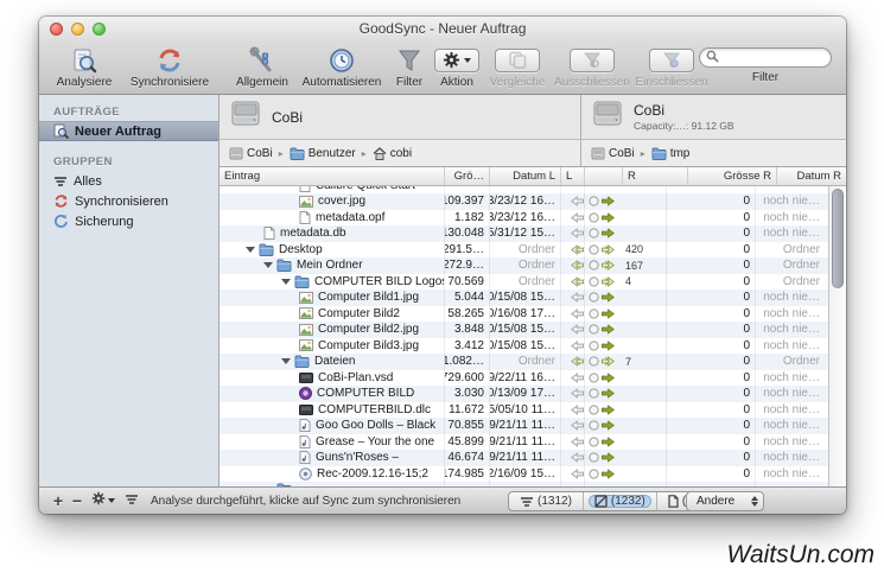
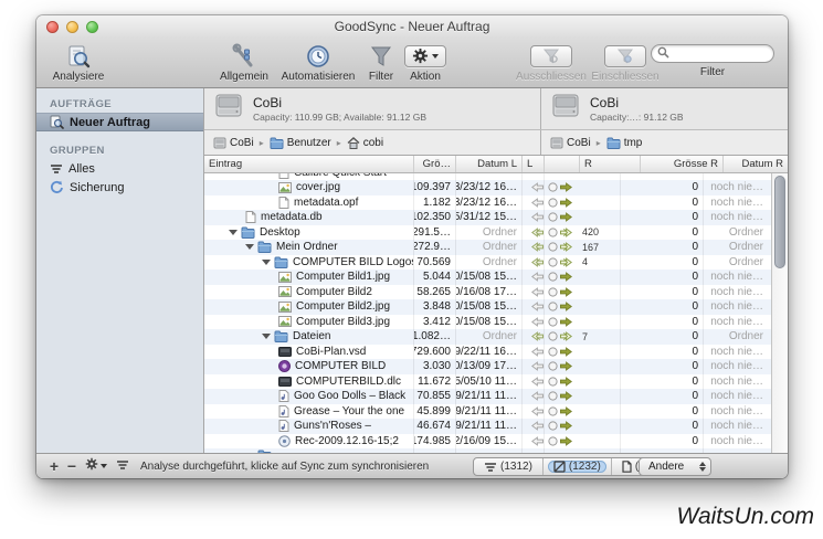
  GoodSync - Neuer Auftrag
  Filter
  Analysiere
- Synchronisiere
  Allgemein
  Automatisieren
  Filter
  Aktion
- Vergleiche
  Ausschliessen
  Einschliessen
  AUFTRÄGE
  Neuer Auftrag
  GRUPPEN
  Alles
- Synchronisieren
  Sicherung
  CoBi
+ Capacity: 110.99 GB; Available: 91.12 GB
  CoBi
  Capacity:…: 91.12 GB
  CoBi
  ▸
  Benutzer
  ▸
  cobi
  CoBi
  ▸
  tmp
  Eintrag
  Grö…
  Datum L
  L
  R
  Grösse R
  Datum R
  Calibre Quick Start
  cover.jpg
  109.397
  3/23/12 16…
  0
  noch nie…
  metadata.opf
  1.182
  3/23/12 16…
  0
  noch nie…
  metadata.db
- 130.048
+ 102.350
  5/31/12 15…
  0
  noch nie…
  Desktop
  291.5…
  Ordner
  420
  0
  Ordner
  Mein Ordner
  272.9…
  Ordner
  167
  0
  Ordner
  COMPUTER BILD Logo
  70.569
  Ordner
  4
  0
  Ordner
  Computer Bild1.jpg
  5.044
  0/15/08 15…
  0
  noch nie…
  Computer Bild2
  58.265
  0/16/08 17…
  0
  noch nie…
  Computer Bild2.jpg
  3.848
  0/15/08 15…
  0
  noch nie…
  Computer Bild3.jpg
  3.412
  0/15/08 15…
  0
  noch nie…
  Dateien
  1.082…
  Ordner
  7
  0
  Ordner
  CoBi-Plan.vsd
  729.600
  9/22/11 16…
  0
  noch nie…
  COMPUTER BILD
  3.030
  0/13/09 17…
  0
  noch nie…
  COMPUTERBILD.dlc
  11.672
  5/05/10 11…
  0
  noch nie…
  Goo Goo Dolls – Black
  70.855
  9/21/11 11…
  0
  noch nie…
  Grease – Your the one
  45.899
  9/21/11 11…
  0
  noch nie…
  Guns'n'Roses –
  46.674
  9/21/11 11…
  0
  noch nie…
  Rec-2009.12.16-15;2
  174.985
  2/16/09 15…
  0
  noch nie…
  +
  −
  Analyse durchgeführt, klicke auf Sync zum synchronisieren
  (1312)
  (1232)
  Andere
  WaitsUn.com
